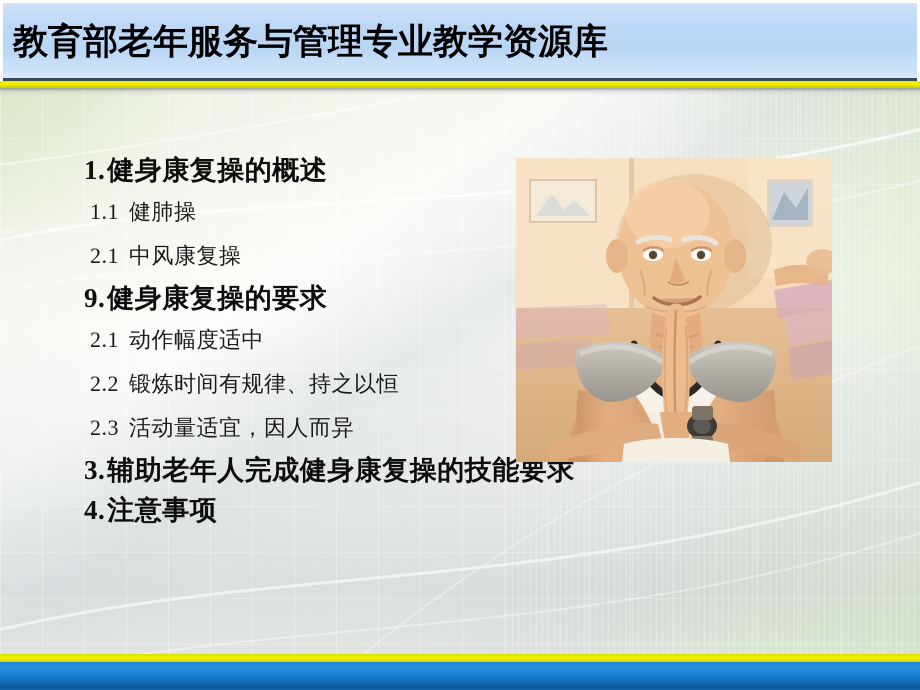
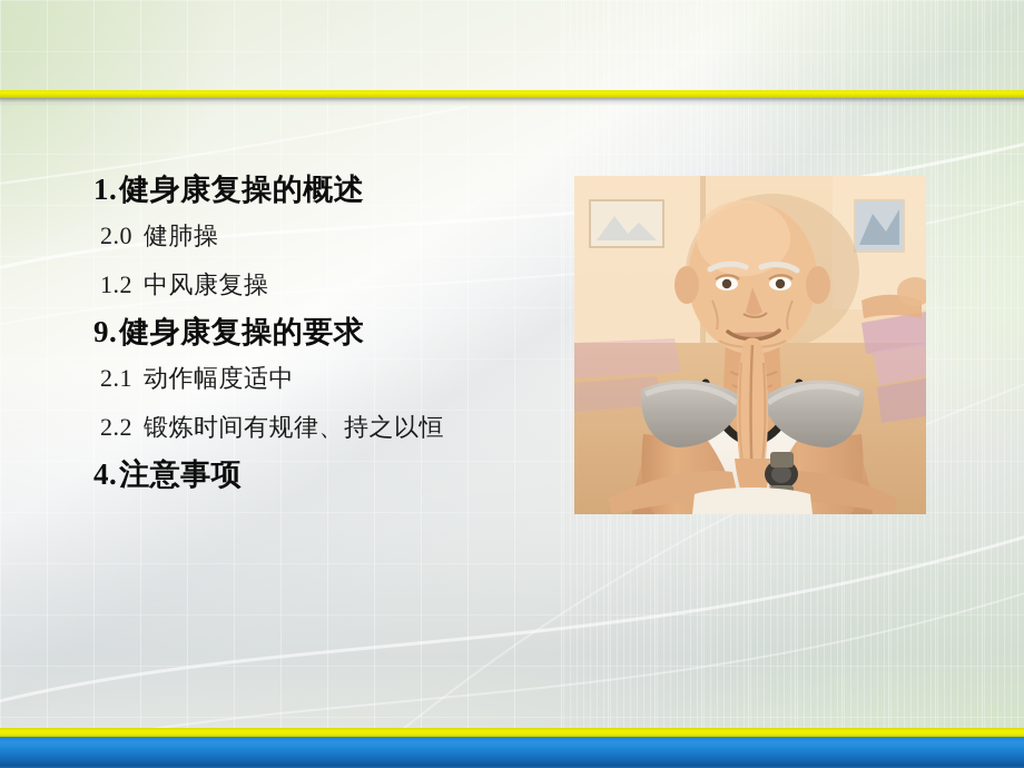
- 教育部老年服务与管理专业教学资源库
  1.健身康复操的概述
- 1.1 健肺操
+ 2.0 健肺操
- 2.1 中风康复操
+ 1.2 中风康复操
  9.健身康复操的要求
  2.1 动作幅度适中
  2.2 锻炼时间有规律、持之以恒
- 2.3 活动量适宜，因人而异
- 3.辅助老年人完成健身康复操的技能要求
  4.注意事项
